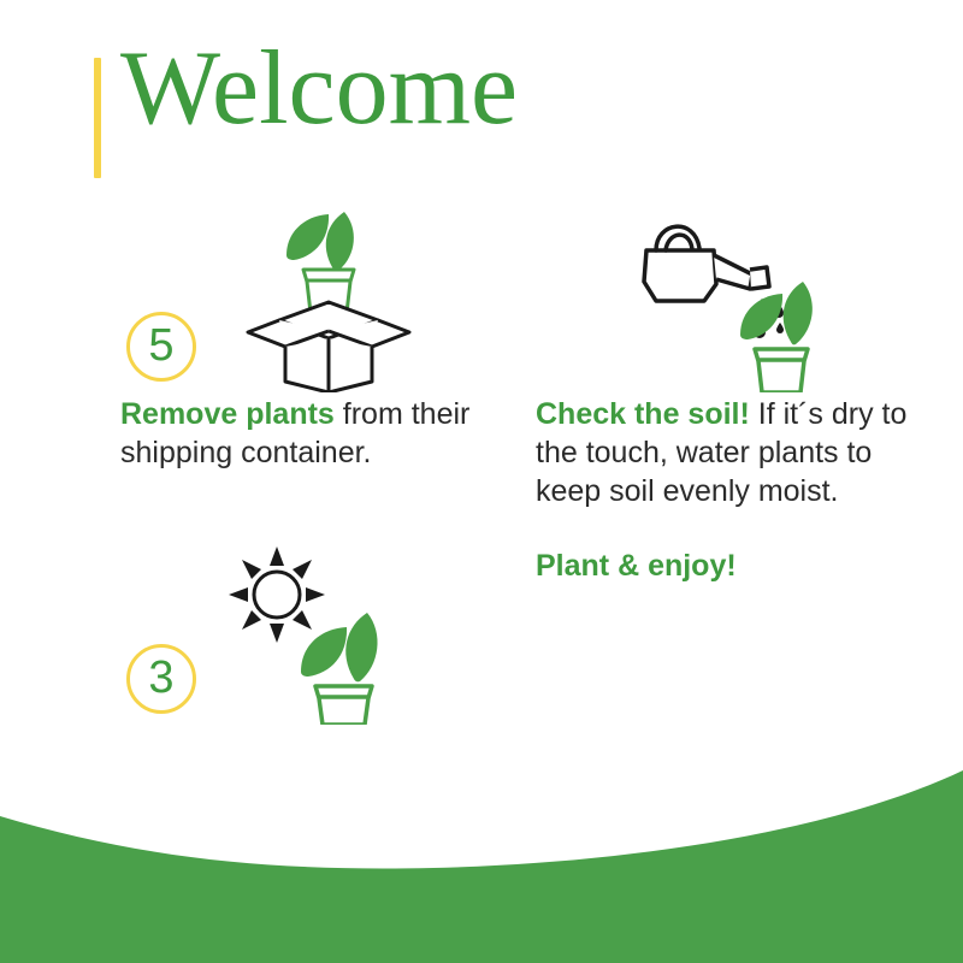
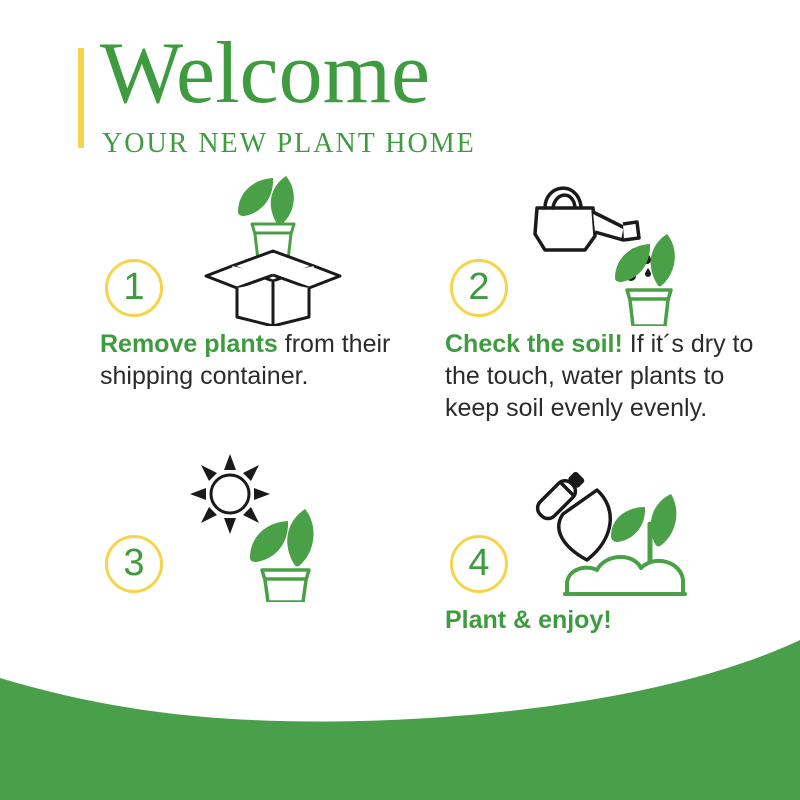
  Welcome
+ YOUR NEW PLANT HOME
- 5
+ 1
  Remove plants from their shipping container.
+ 2
- Check the soil! If it´s dry to the touch, water plants to keep soil evenly moist.
+ Check the soil! If it´s dry to the touch, water plants to keep soil evenly evenly.
  3
+ 4
  Plant & enjoy!
